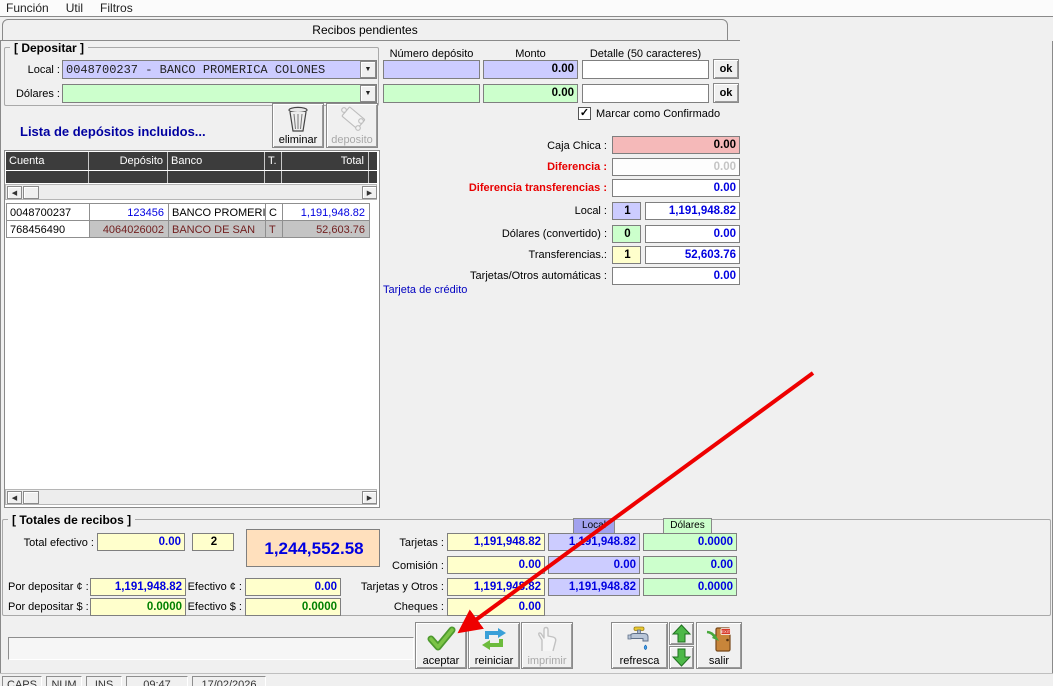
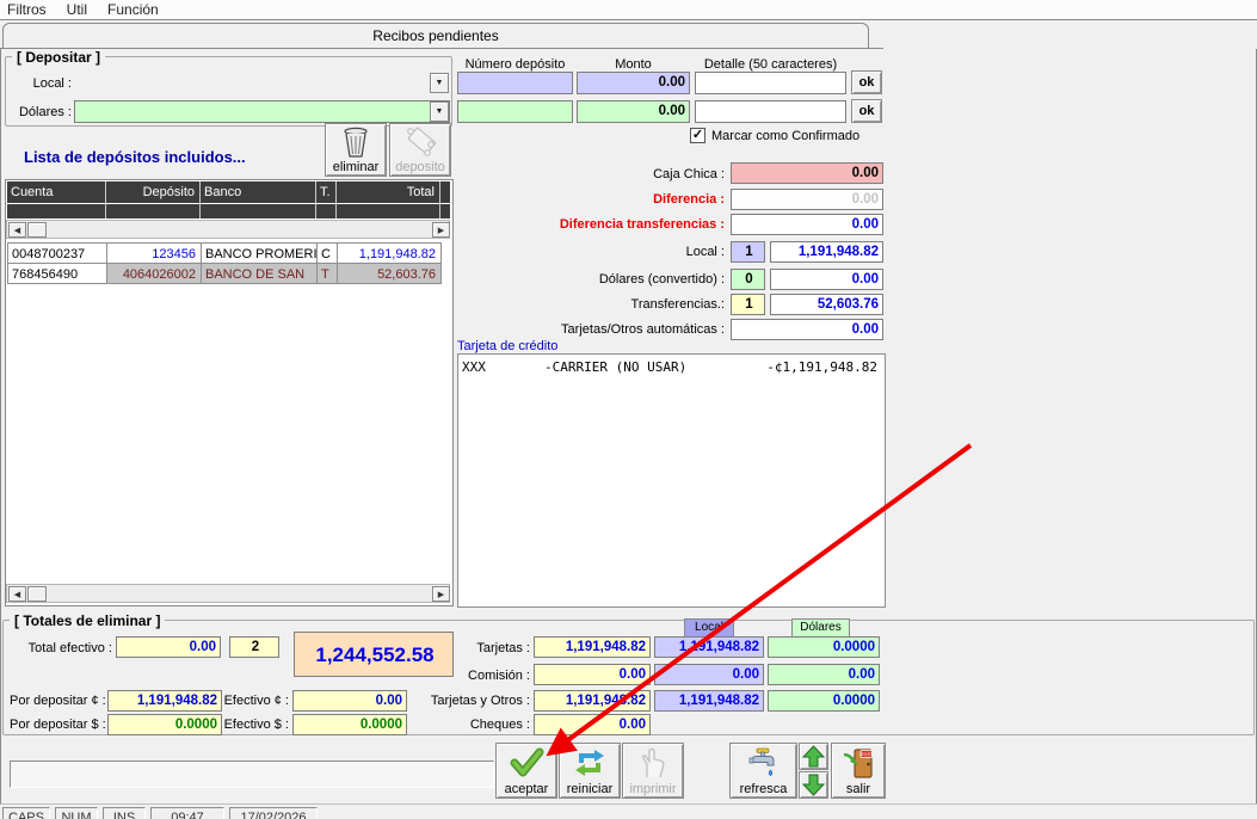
- Función
+ Filtros
  Util
- Filtros
+ Función
  Recibos pendientes
  [ Depositar ]
  Número depósito
  Monto
  Detalle (50 caracteres)
  Local :
- 0048700237 - BANCO PROMERICA COLONES
  0.00
  ok
  Dólares :
  0.00
  ok
  ✓
  Marcar como Confirmado
  Lista de depósitos incluidos...
  eliminar
  deposito
  Cuenta
  Depósito
  Banco
  T.
  Total
  0048700237
  123456
  BANCO PROMERI
  C
  1,191,948.82
  768456490
  4064026002
  BANCO DE SAN
  T
  52,603.76
  Caja Chica :
  0.00
  Diferencia :
  0.00
  Diferencia transferencias :
  0.00
  Local :
  1
  1,191,948.82
  Dólares (convertido) :
  0
  0.00
  Transferencias.:
  1
  52,603.76
  Tarjetas/Otros automáticas :
  0.00
  Tarjeta de crédito
+ XXX
+ -CARRIER (NO USAR)
+ -¢1,191,948.82
- [ Totales de recibos ]
+ [ Totales de eliminar ]
  Loca
  Dólares
  Total efectivo :
  0.00
  2
  1,244,552.58
  Tarjetas :
  1,191,948.82
  1,91,948.82
  0.0000
  Comisión :
  0.00
  0.00
  0.00
  Por depositar ¢ :
  1,191,948.82
  Efectivo ¢ :
  0.00
  Tarjetas y Otros :
  1,191,94.82
  1,191,948.82
  0.0000
  Por depositar $ :
  0.0000
  Efectivo $ :
  0.0000
  Cheques :
  0.00
  aceptar
  reiniciar
  imprimir
  refresca
  salir
  CAPS
  NUM
  INS
  09:47
  17/02/2026
